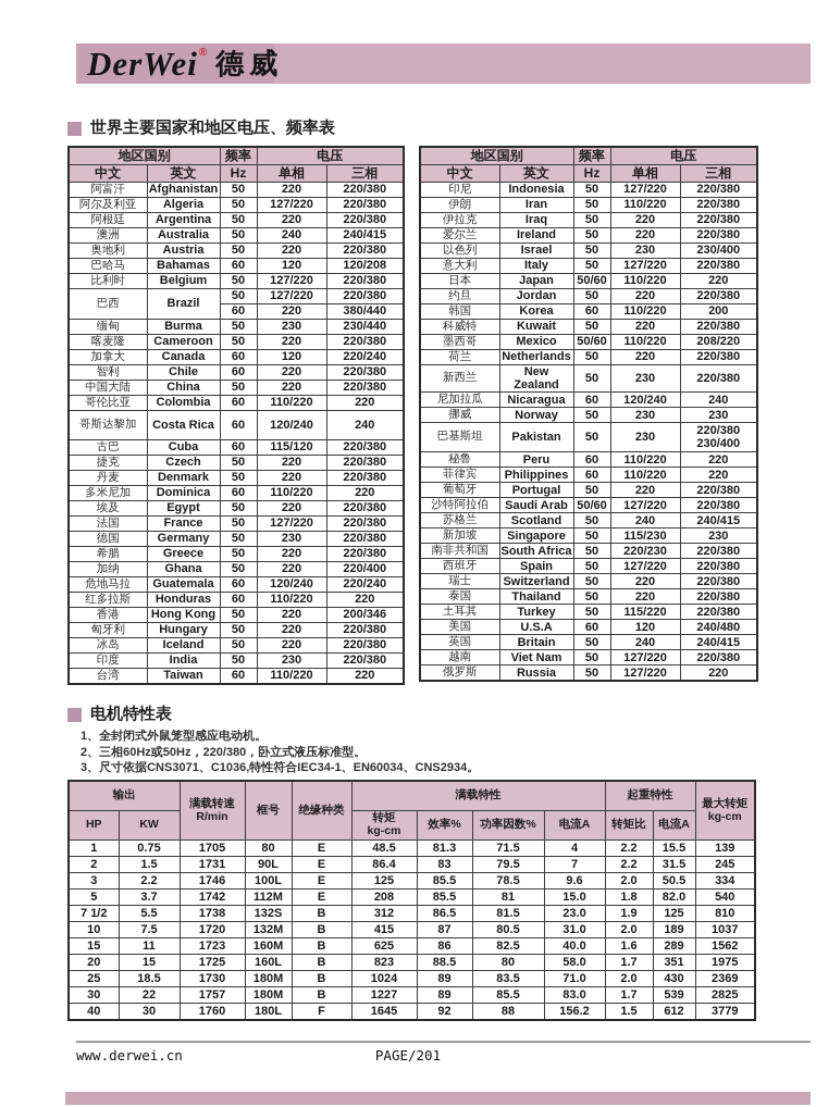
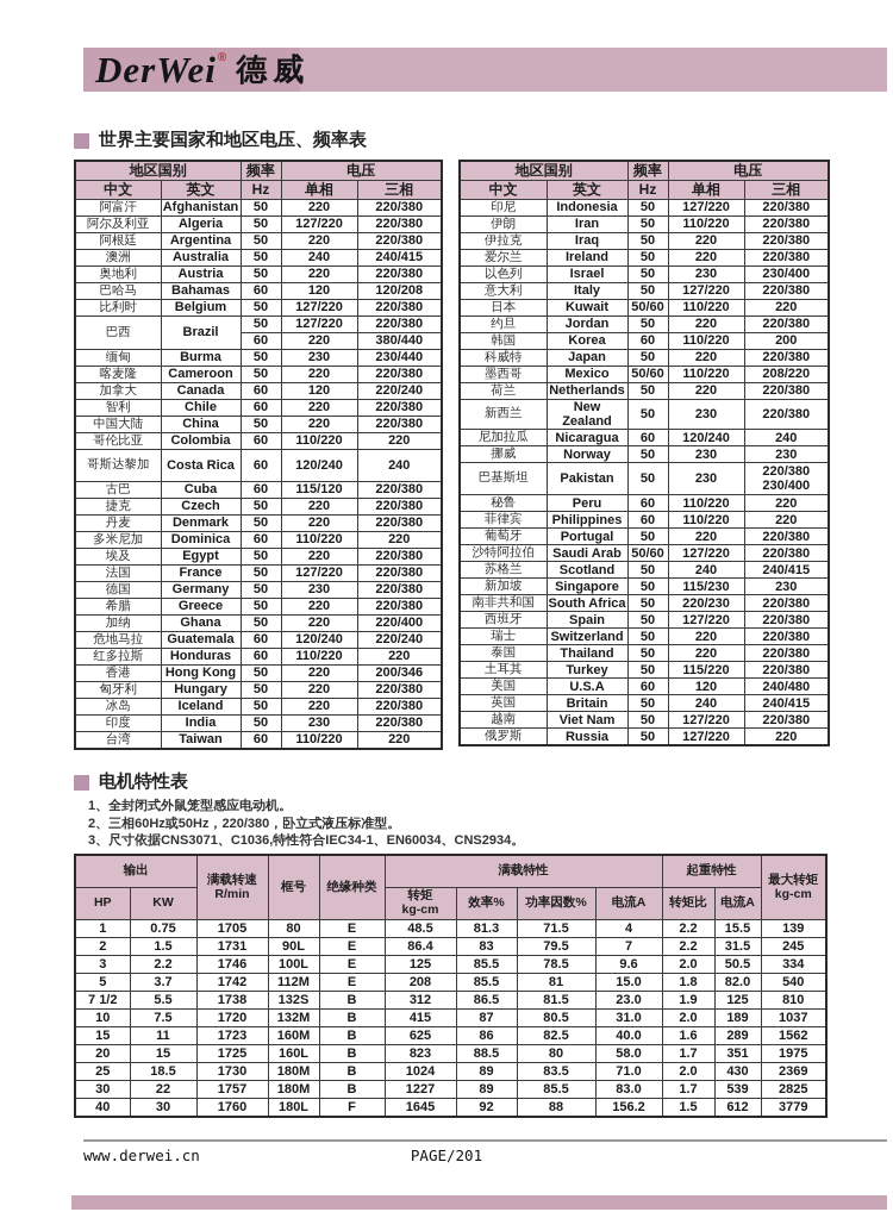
  DerWei
  ®
  德威
  世界主要国家和地区电压、频率表
  地区国别	频率	电压
  中文	英文	Hz	单相	三相
  阿富汗	Afghanistan	50	220	220/380
  阿尔及利亚	Algeria	50	127/220	220/380
  阿根廷	Argentina	50	220	220/380
  澳洲	Australia	50	240	240/415
  奥地利	Austria	50	220	220/380
  巴哈马	Bahamas	60	120	120/208
  比利时	Belgium	50	127/220	220/380
  巴西	Brazil	50	127/220	220/380
  60	220	380/440
  缅甸	Burma	50	230	230/440
  喀麦隆	Cameroon	50	220	220/380
  加拿大	Canada	60	120	220/240
  智利	Chile	60	220	220/380
  中国大陆	China	50	220	220/380
  哥伦比亚	Colombia	60	110/220	220
  哥斯达黎加	Costa Rica	60	120/240	240
  古巴	Cuba	60	115/120	220/380
  捷克	Czech	50	220	220/380
  丹麦	Denmark	50	220	220/380
  多米尼加	Dominica	60	110/220	220
  埃及	Egypt	50	220	220/380
  法国	France	50	127/220	220/380
  德国	Germany	50	230	220/380
  希腊	Greece	50	220	220/380
  加纳	Ghana	50	220	220/400
  危地马拉	Guatemala	60	120/240	220/240
  红多拉斯	Honduras	60	110/220	220
  香港	Hong Kong	50	220	200/346
  匈牙利	Hungary	50	220	220/380
  冰岛	Iceland	50	220	220/380
  印度	India	50	230	220/380
  台湾	Taiwan	60	110/220	220
  地区国别	频率	电压
  中文	英文	Hz	单相	三相
  印尼	Indonesia	50	127/220	220/380
  伊朗	Iran	50	110/220	220/380
  伊拉克	Iraq	50	220	220/380
  爱尔兰	Ireland	50	220	220/380
  以色列	Israel	50	230	230/400
  意大利	Italy	50	127/220	220/380
- 日本	Japan	50/60	110/220	220
+ 日本	Kuwait	50/60	110/220	220
  约旦	Jordan	50	220	220/380
  韩国	Korea	60	110/220	200
- 科威特	Kuwait	50	220	220/380
+ 科威特	Japan	50	220	220/380
  墨西哥	Mexico	50/60	110/220	208/220
  荷兰	Netherlands	50	220	220/380
  新西兰	New Zealand	50	230	220/380
  尼加拉瓜	Nicaragua	60	120/240	240
  挪威	Norway	50	230	230
  巴基斯坦	Pakistan	50	230	220/380 230/400
  秘鲁	Peru	60	110/220	220
  菲律宾	Philippines	60	110/220	220
  葡萄牙	Portugal	50	220	220/380
  沙特阿拉伯	Saudi Arab	50/60	127/220	220/380
  苏格兰	Scotland	50	240	240/415
  新加坡	Singapore	50	115/230	230
  南非共和国	South Africa	50	220/230	220/380
  西班牙	Spain	50	127/220	220/380
  瑞士	Switzerland	50	220	220/380
  泰国	Thailand	50	220	220/380
  土耳其	Turkey	50	115/220	220/380
  美国	U.S.A	60	120	240/480
  英国	Britain	50	240	240/415
  越南	Viet Nam	50	127/220	220/380
  俄罗斯	Russia	50	127/220	220
  电机特性表
  1、全封闭式外鼠笼型感应电动机。
  2、三相60Hz或50Hz，220/380，卧立式液压标准型。
  3、尺寸依据CNS3071、C1036,特性符合IEC34-1、EN60034、CNS2934。
  输出	满载转速 R/min	框号	绝缘种类	满载特性	起重特性	最大转矩 kg-cm
  HP	KW	转矩 kg-cm	效率%	功率因数%	电流A	转矩比	电流A
  1	0.75	1705	80	E	48.5	81.3	71.5	4	2.2	15.5	139
  2	1.5	1731	90L	E	86.4	83	79.5	7	2.2	31.5	245
  3	2.2	1746	100L	E	125	85.5	78.5	9.6	2.0	50.5	334
  5	3.7	1742	112M	E	208	85.5	81	15.0	1.8	82.0	540
  7 1/2	5.5	1738	132S	B	312	86.5	81.5	23.0	1.9	125	810
  10	7.5	1720	132M	B	415	87	80.5	31.0	2.0	189	1037
  15	11	1723	160M	B	625	86	82.5	40.0	1.6	289	1562
  20	15	1725	160L	B	823	88.5	80	58.0	1.7	351	1975
  25	18.5	1730	180M	B	1024	89	83.5	71.0	2.0	430	2369
  30	22	1757	180M	B	1227	89	85.5	83.0	1.7	539	2825
  40	30	1760	180L	F	1645	92	88	156.2	1.5	612	3779
  www.derwei.cn
  PAGE/201
